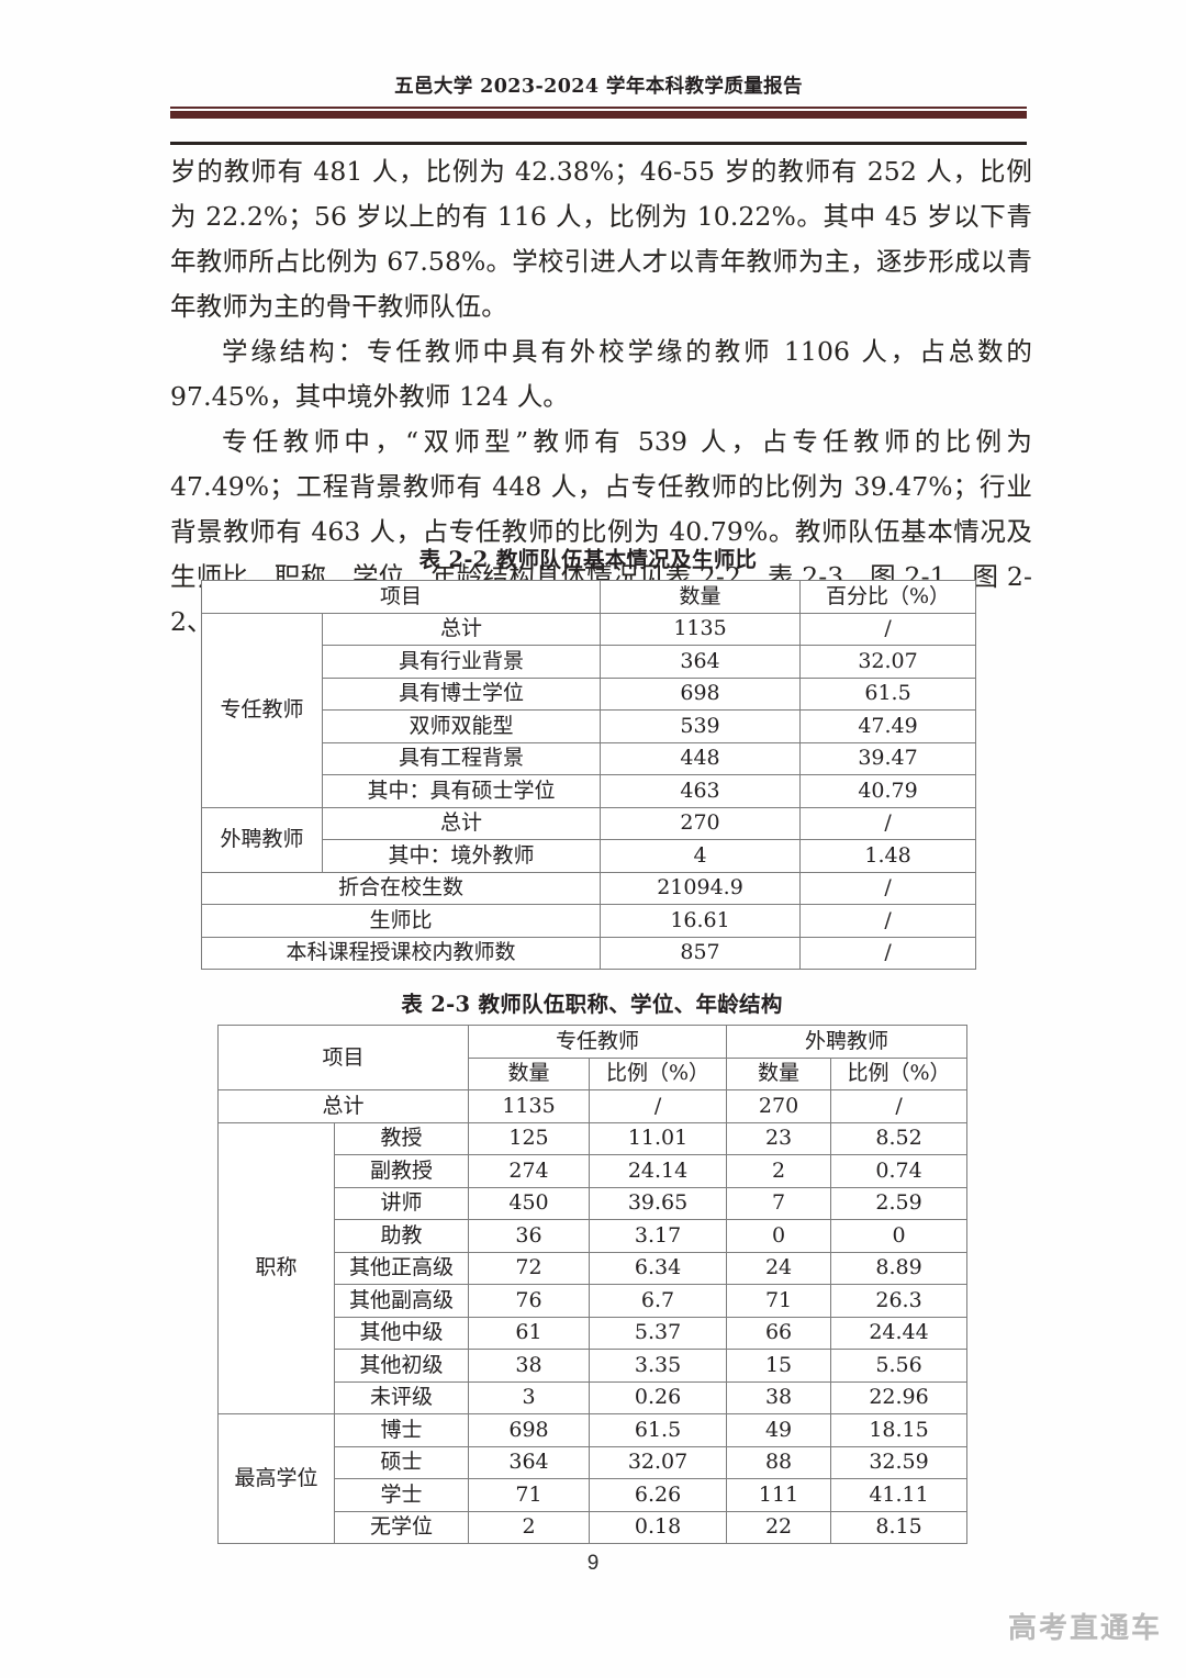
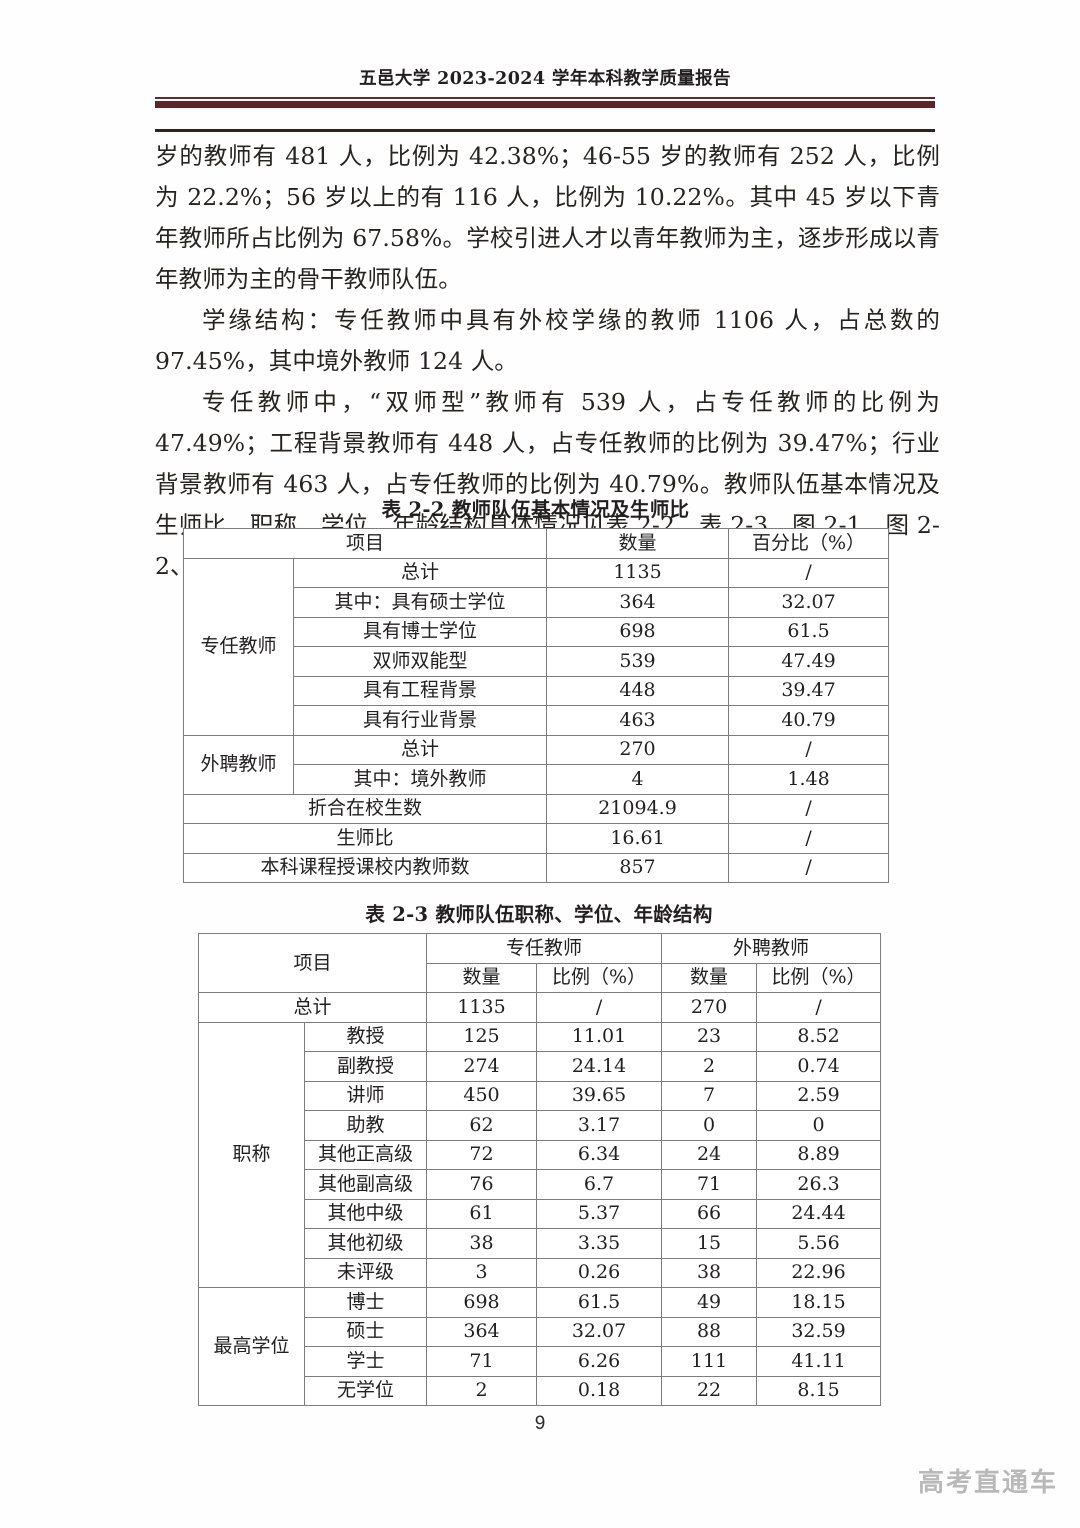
  五邑大学 2023-2024 学年本科教学质量报告
  岁的教师有 481 人，比例为 42.38%；46-55 岁的教师有 252 人，比例为 22.2%；56 岁以上的有 116 人，比例为 10.22%。其中 45 岁以下青年教师所占比例为 67.58%。学校引进人才以青年教师为主，逐步形成以青年教师为主的骨干教师队伍。
  学缘结构：专任教师中具有外校学缘的教师 1106 人，占总数的 97.45%，其中境外教师 124 人。
  专任教师中，“双师型”教师有 539 人，占专任教师的比例为 47.49%；工程背景教师有 448 人，占专任教师的比例为 39.47%；行业背景教师有 463 人，占专任教师的比例为 40.79%。教师队伍基本情况及生师比、职称、学位、年龄结构具体情况见表 2-2、表 2-3、图 2-1、图 2-2、
  表 2-2 教师队伍基本情况及生师比
  项目	数量	百分比（%）
  专任教师	总计	1135	/
- 具有行业背景	364	32.07
+ 其中：具有硕士学位	364	32.07
  具有博士学位	698	61.5
  双师双能型	539	47.49
  具有工程背景	448	39.47
- 其中：具有硕士学位	463	40.79
+ 具有行业背景	463	40.79
  外聘教师	总计	270	/
  其中：境外教师	4	1.48
  折合在校生数	21094.9	/
  生师比	16.61	/
  本科课程授课校内教师数	857	/
  表 2-3 教师队伍职称、学位、年龄结构
  项目	专任教师	外聘教师
  数量	比例（%）	数量	比例（%）
  总计	1135	/	270	/
  职称	教授	125	11.01	23	8.52
  副教授	274	24.14	2	0.74
  讲师	450	39.65	7	2.59
- 助教	36	3.17	0	0
+ 助教	62	3.17	0	0
  其他正高级	72	6.34	24	8.89
  其他副高级	76	6.7	71	26.3
  其他中级	61	5.37	66	24.44
  其他初级	38	3.35	15	5.56
  未评级	3	0.26	38	22.96
  最高学位	博士	698	61.5	49	18.15
  硕士	364	32.07	88	32.59
  学士	71	6.26	111	41.11
  无学位	2	0.18	22	8.15
  9
  高考直通车
